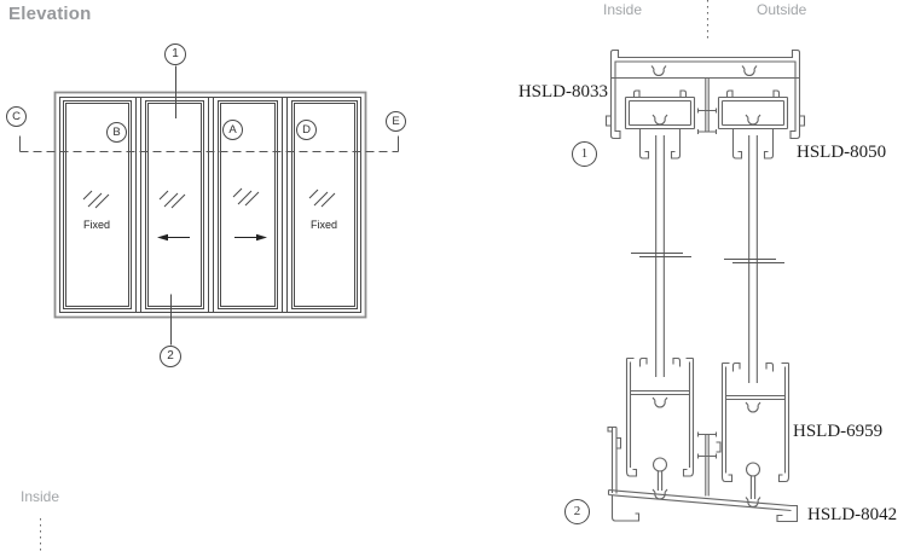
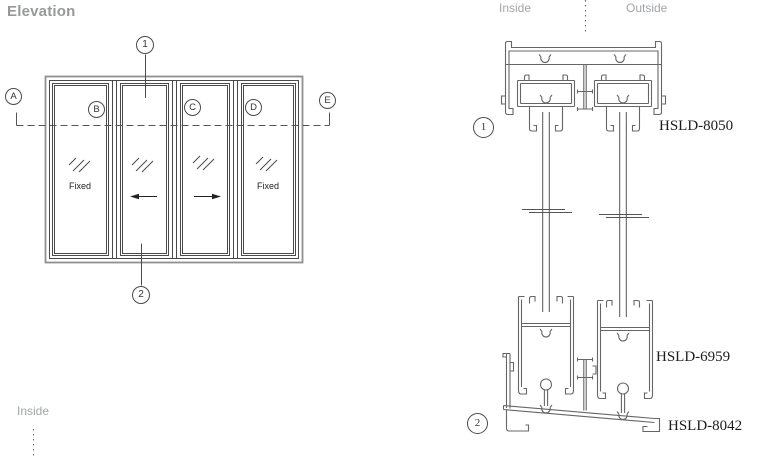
  Elevation
- C
+ A
  B
- A
+ C
  D
  E
  1
  2
  Fixed
  Fixed
  Inside
  Inside
  Outside
  1
  2
- HSLD-8033
  HSLD-8050
  HSLD-6959
  HSLD-8042
